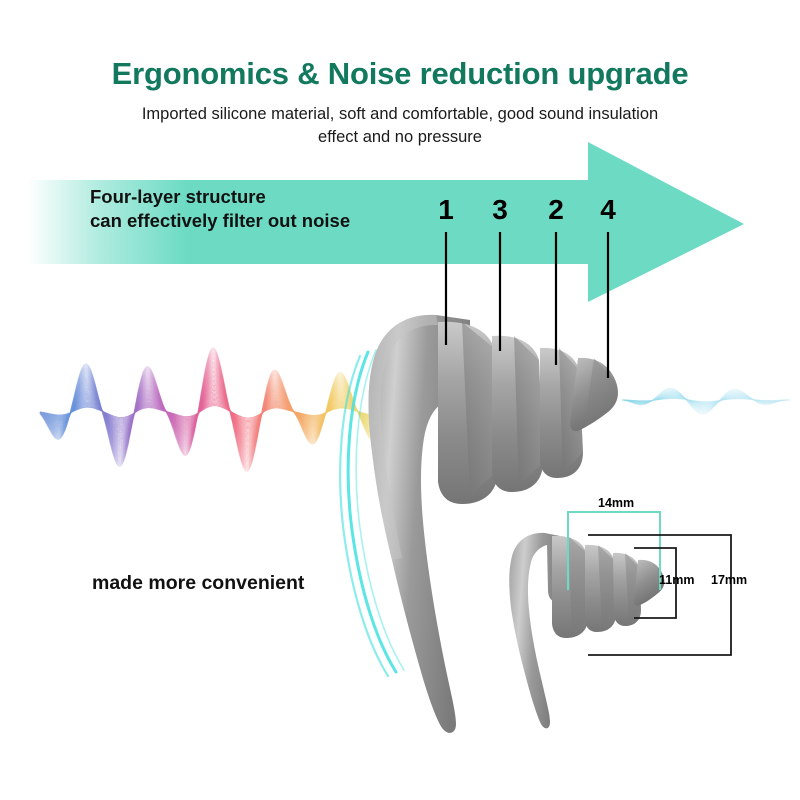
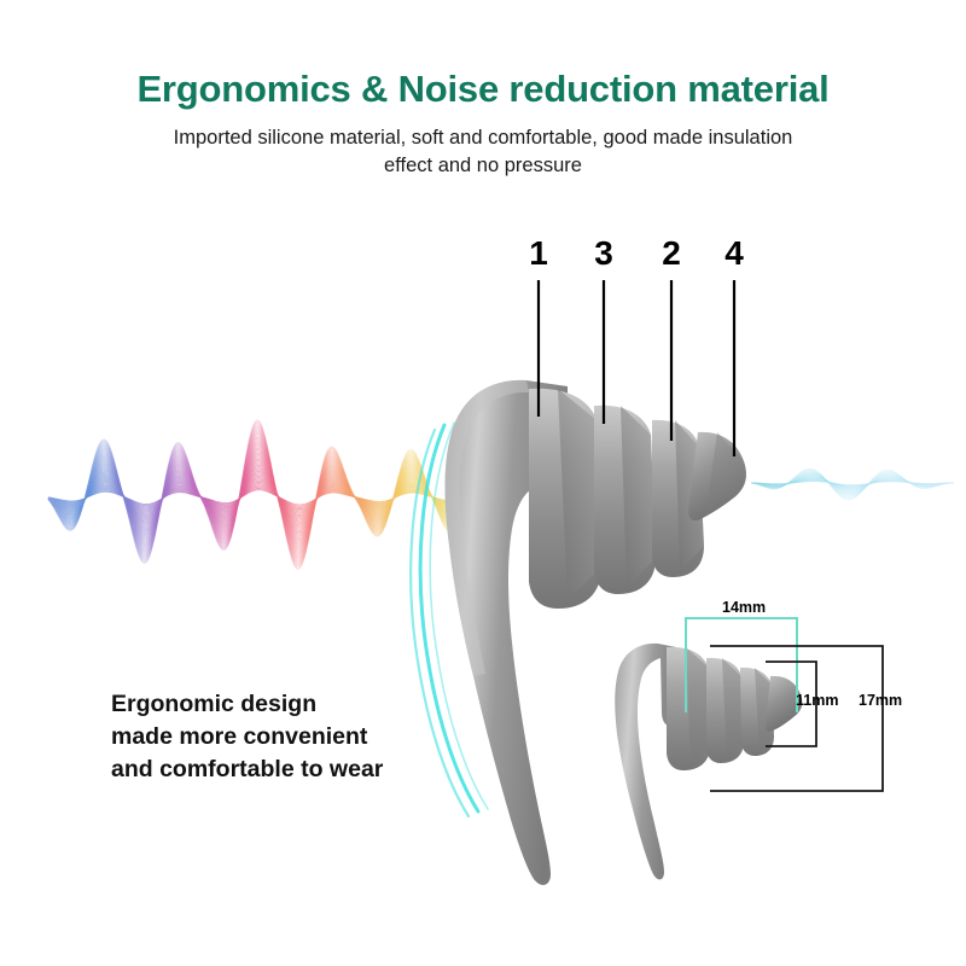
- Four-layer structure
- can effectively filter out noise
  1
  3
  2
  4
+ Ergonomic design
  made more convenient
+ and comfortable to wear
  14mm
  11mm
  17mm
- Ergonomics & Noise reduction upgrade
+ Ergonomics & Noise reduction material
- Imported silicone material, soft and comfortable, good sound insulation
+ Imported silicone material, soft and comfortable, good made insulation
  effect and no pressure
